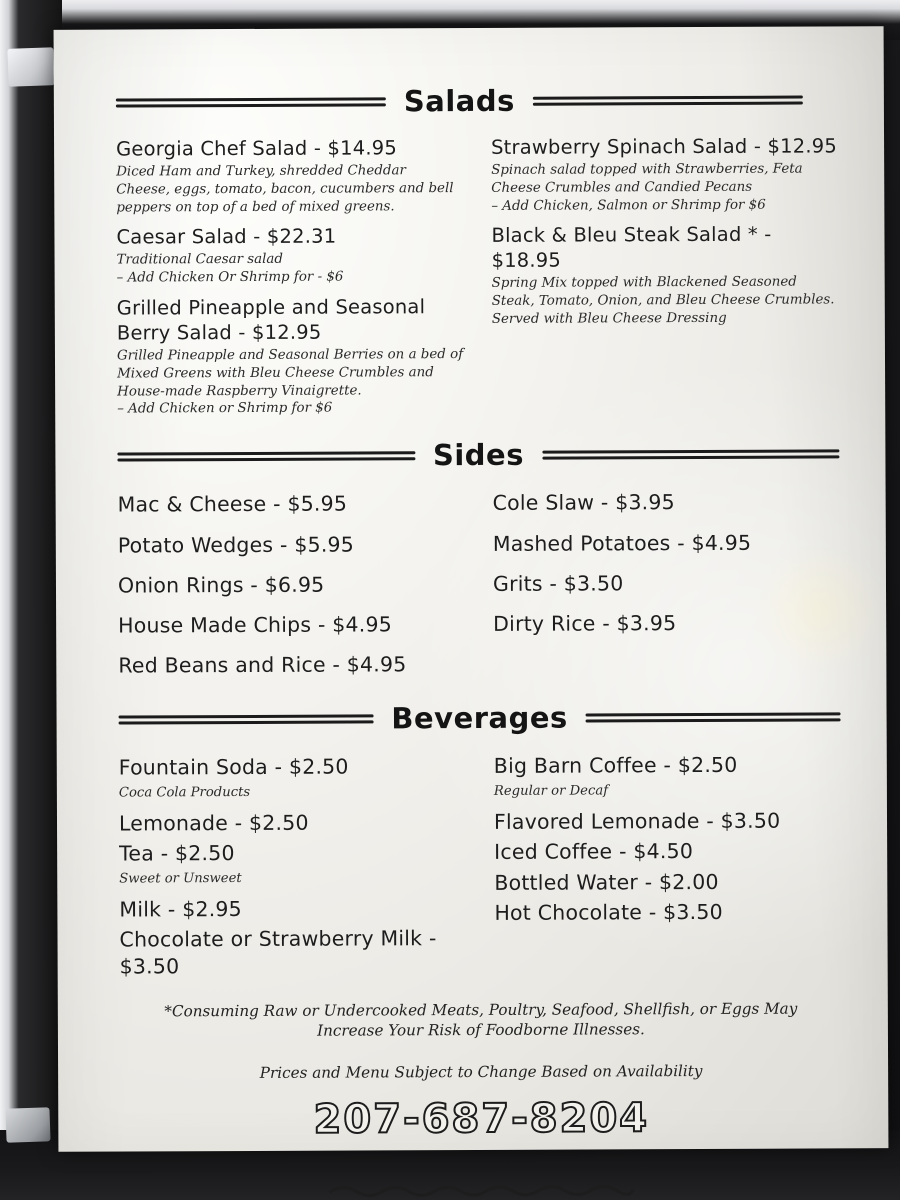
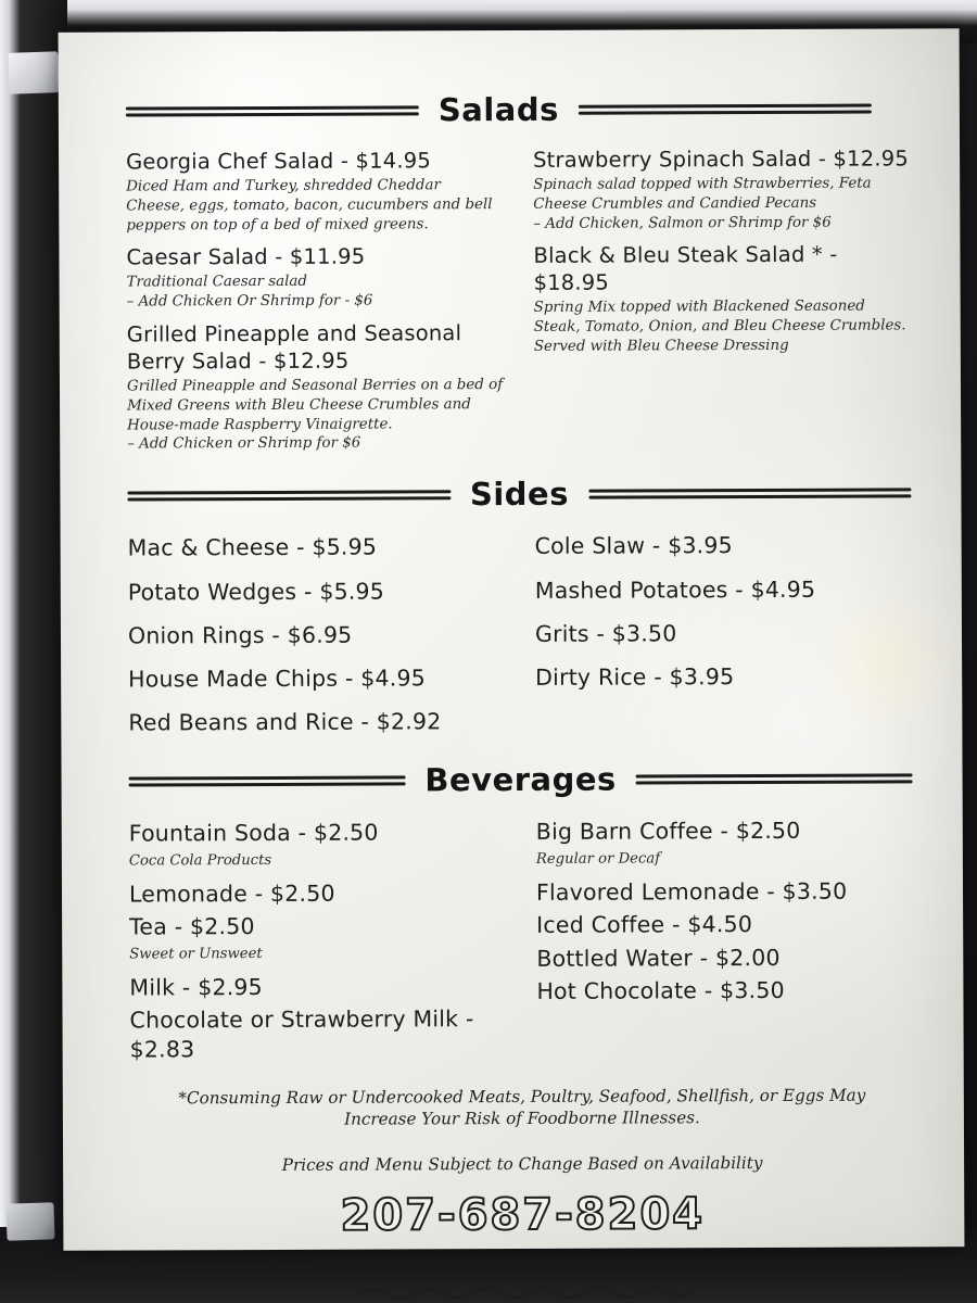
  Salads
  Georgia Chef Salad - $14.95
  Diced Ham and Turkey, shredded Cheddar Cheese, eggs, tomato, bacon, cucumbers and bell peppers on top of a bed of mixed greens.
- Caesar Salad - $22.31
+ Caesar Salad - $11.95
  Traditional Caesar salad
  – Add Chicken Or Shrimp for - $6
  Grilled Pineapple and Seasonal Berry Salad - $12.95
  Grilled Pineapple and Seasonal Berries on a bed of Mixed Greens with Bleu Cheese Crumbles and House-made Raspberry Vinaigrette.
  – Add Chicken or Shrimp for $6
  Strawberry Spinach Salad - $12.95
  Spinach salad topped with Strawberries, Feta Cheese Crumbles and Candied Pecans
  – Add Chicken, Salmon or Shrimp for $6
  Black & Bleu Steak Salad * - $18.95
  Spring Mix topped with Blackened Seasoned Steak, Tomato, Onion, and Bleu Cheese Crumbles. Served with Bleu Cheese Dressing
  Sides
  Mac & Cheese - $5.95
  Potato Wedges - $5.95
  Onion Rings - $6.95
  House Made Chips - $4.95
- Red Beans and Rice - $4.95
+ Red Beans and Rice - $2.92
  Cole Slaw - $3.95
  Mashed Potatoes - $4.95
  Grits - $3.50
  Dirty Rice - $3.95
  Beverages
  Fountain Soda - $2.50
  Coca Cola Products
  Lemonade - $2.50
  Tea - $2.50
  Sweet or Unsweet
  Milk - $2.95
- Chocolate or Strawberry Milk - $3.50
+ Chocolate or Strawberry Milk - $2.83
  Big Barn Coffee - $2.50
  Regular or Decaf
  Flavored Lemonade - $3.50
  Iced Coffee - $4.50
  Bottled Water - $2.00
  Hot Chocolate - $3.50
  *Consuming Raw or Undercooked Meats, Poultry, Seafood, Shellfish, or Eggs May Increase Your Risk of Foodborne Illnesses.
  Prices and Menu Subject to Change Based on Availability
  207-687-8204
